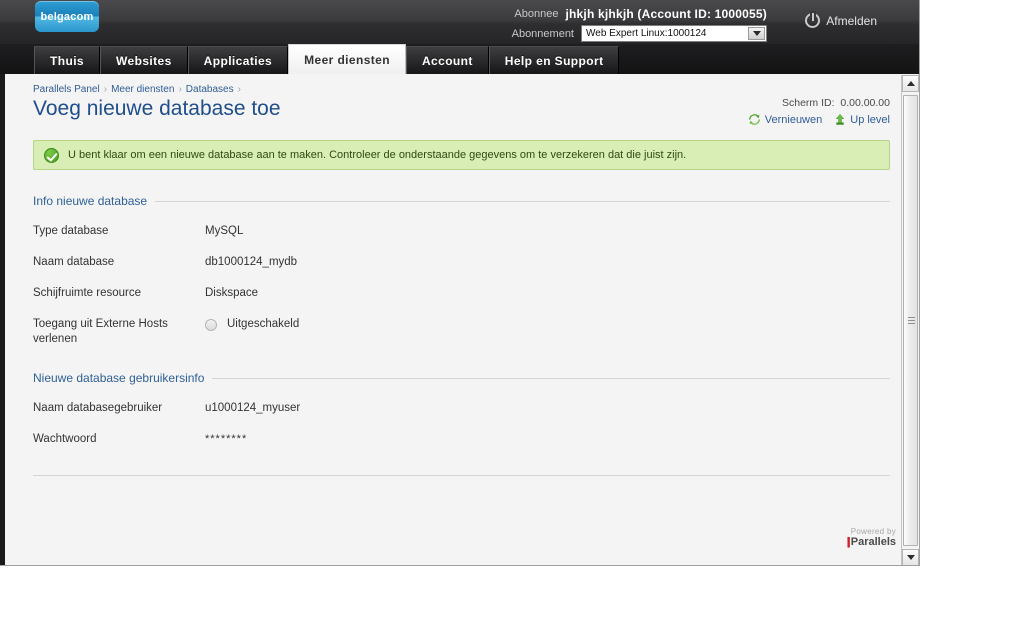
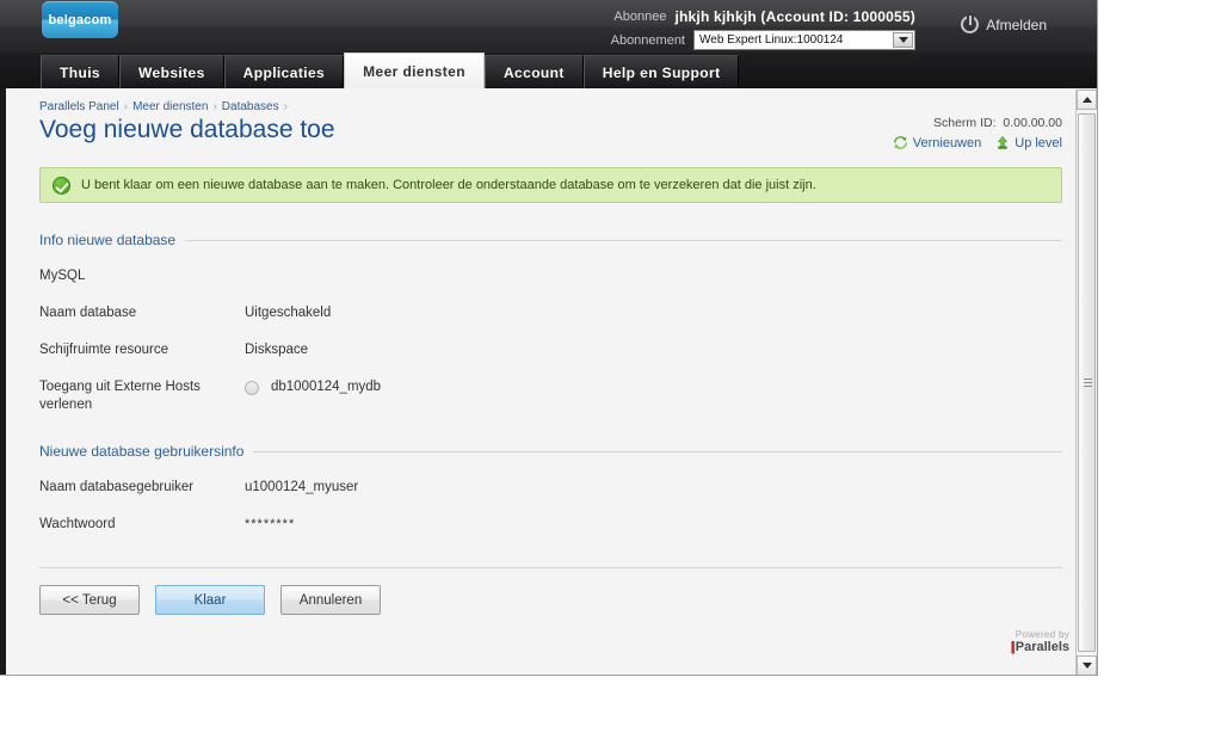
  belgacom
  Abonnee
  jhkjh kjhkjh (Account ID: 1000055)
  Abonnement
  Web Expert Linux:1000124
  Afmelden
  Thuis
  Websites
  Applicaties
  Meer diensten
  Account
  Help en Support
  Parallels Panel › Meer diensten › Databases ›
  Voeg nieuwe database toe
  Scherm ID: 0.00.00.00
  Vernieuwen
  Up level
- U bent klaar om een nieuwe database aan te maken. Controleer de onderstaande gegevens om te verzekeren dat die juist zijn.
+ U bent klaar om een nieuwe database aan te maken. Controleer de onderstaande database om te verzekeren dat die juist zijn.
  Info nieuwe database
- Type database
  MySQL
  Naam database
- db1000124_mydb
+ Uitgeschakeld
  Schijfruimte resource
  Diskspace
  Toegang uit Externe Hosts verlenen
- Uitgeschakeld
+ db1000124_mydb
  Nieuwe database gebruikersinfo
  Naam databasegebruiker
  u1000124_myuser
  Wachtwoord
  ********
+ << Terug
+ Klaar
+ Annuleren
  Powered by
  ||
  Parallels
